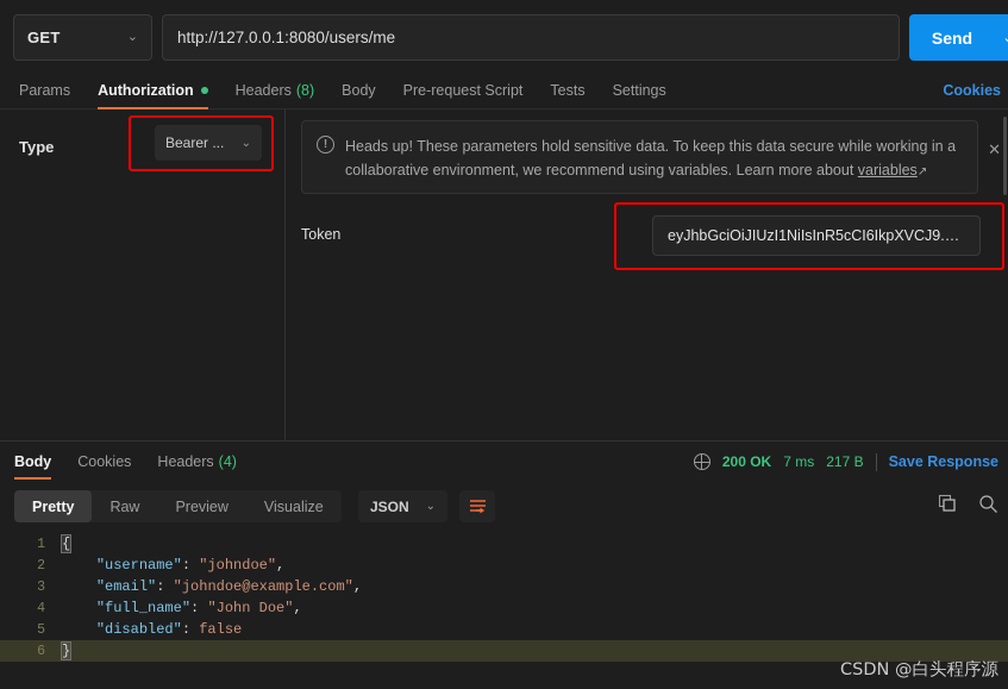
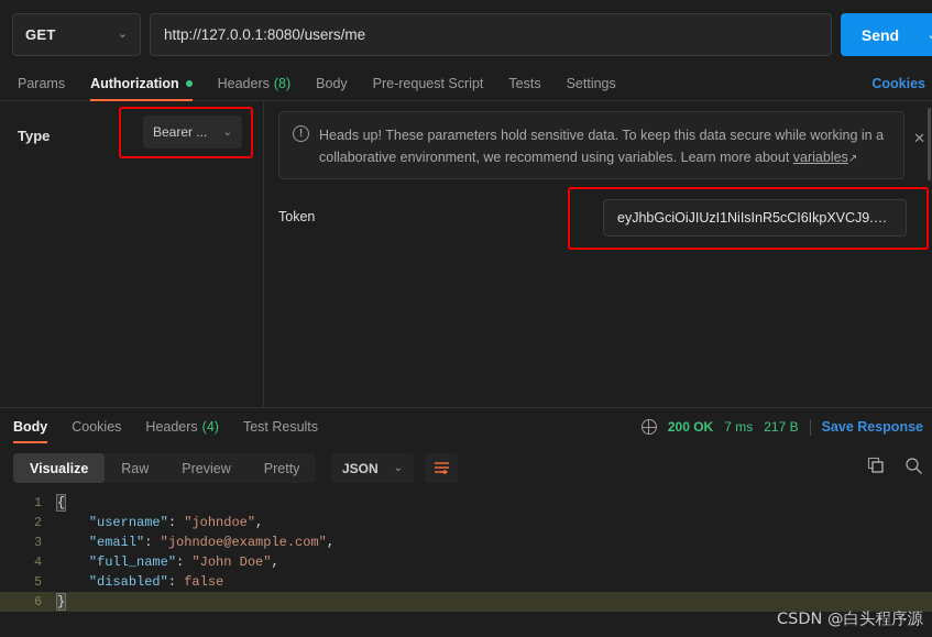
  GET
  ⌄
  http://127.0.0.1:8080/users/me
  Send
  Params
  Authorization
  Headers
  (8)
  Body
  Pre-request Script
  Tests
  Settings
  Cookies
  Type
  Bearer ...
  ⌄
  !
  Heads up! These parameters hold sensitive data. To keep this data secure while working in a collaborative environment, we recommend using variables. Learn more about variables↗
  ✕
  Token
  eyJhbGciOiJIUzI1NiIsInR5cCI6IkpXVCJ9.ey.
  Body
  Cookies
  Headers
  (4)
+ Test Results
  200 OK
  7 ms
  217 B
  Save Response
- Pretty
+ Visualize
  Raw
  Preview
- Visualize
+ Pretty
  JSON
  ⌄
  1
  {
  2
  "username": "johndoe",
  3
  "email": "johndoe@example.com",
  4
  "full_name": "John Doe",
  5
  "disabled": false
  6
  }
  CSDN @白头程序源
